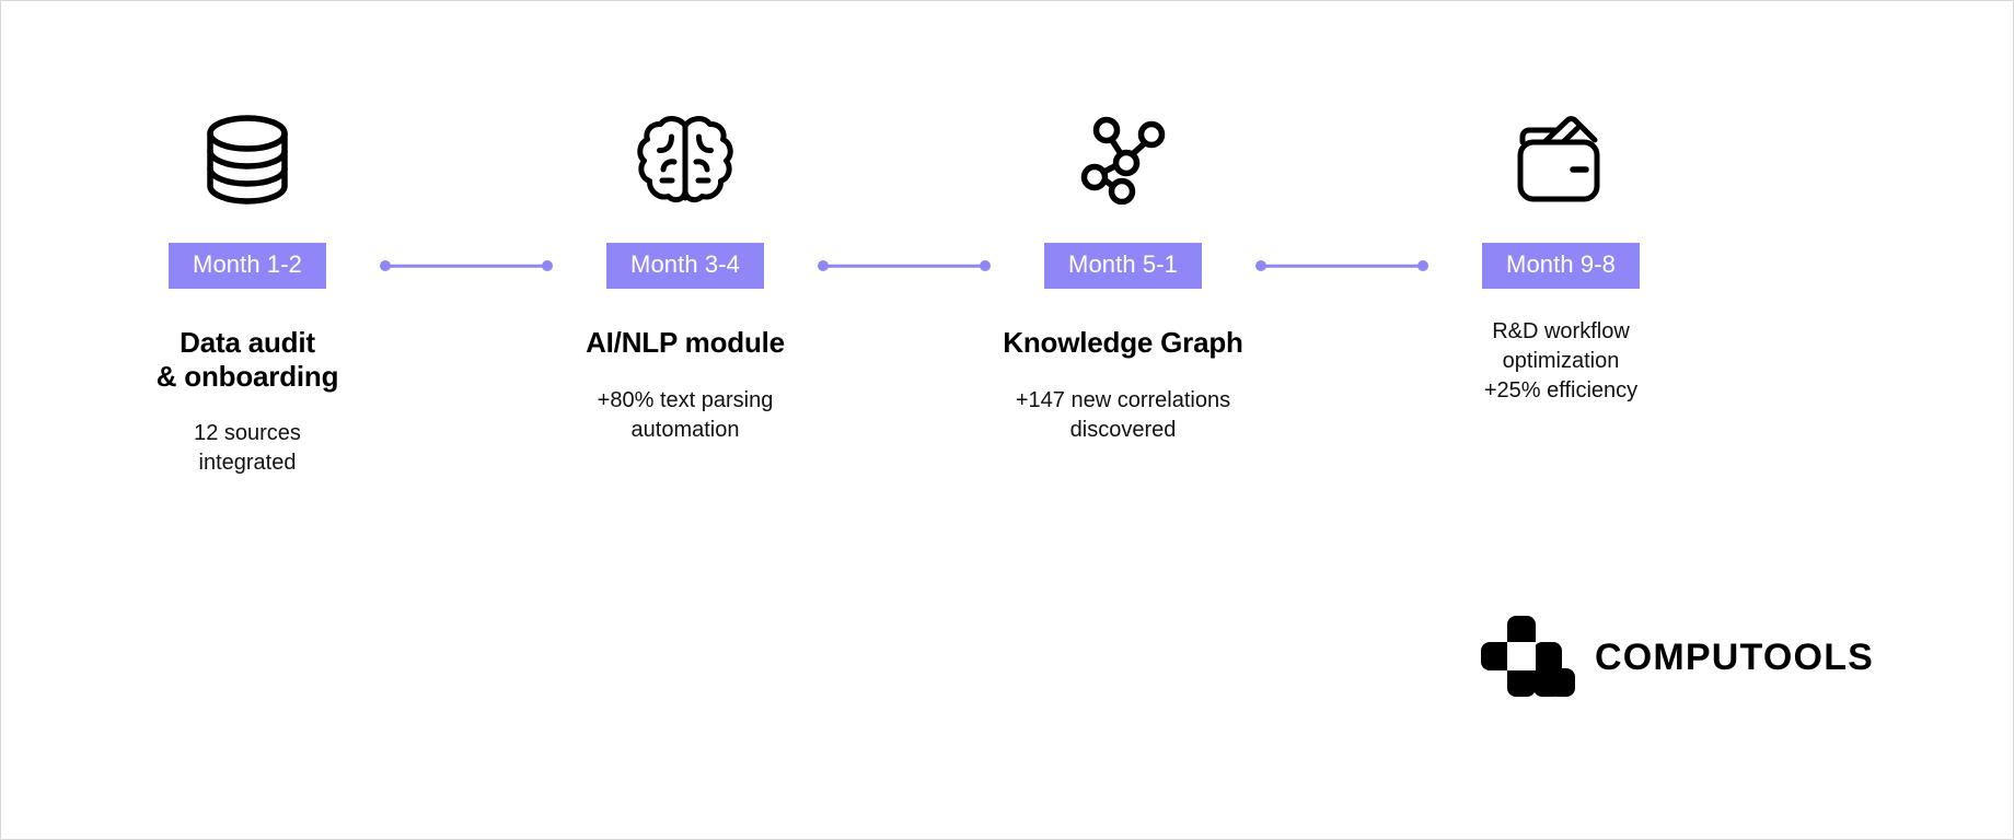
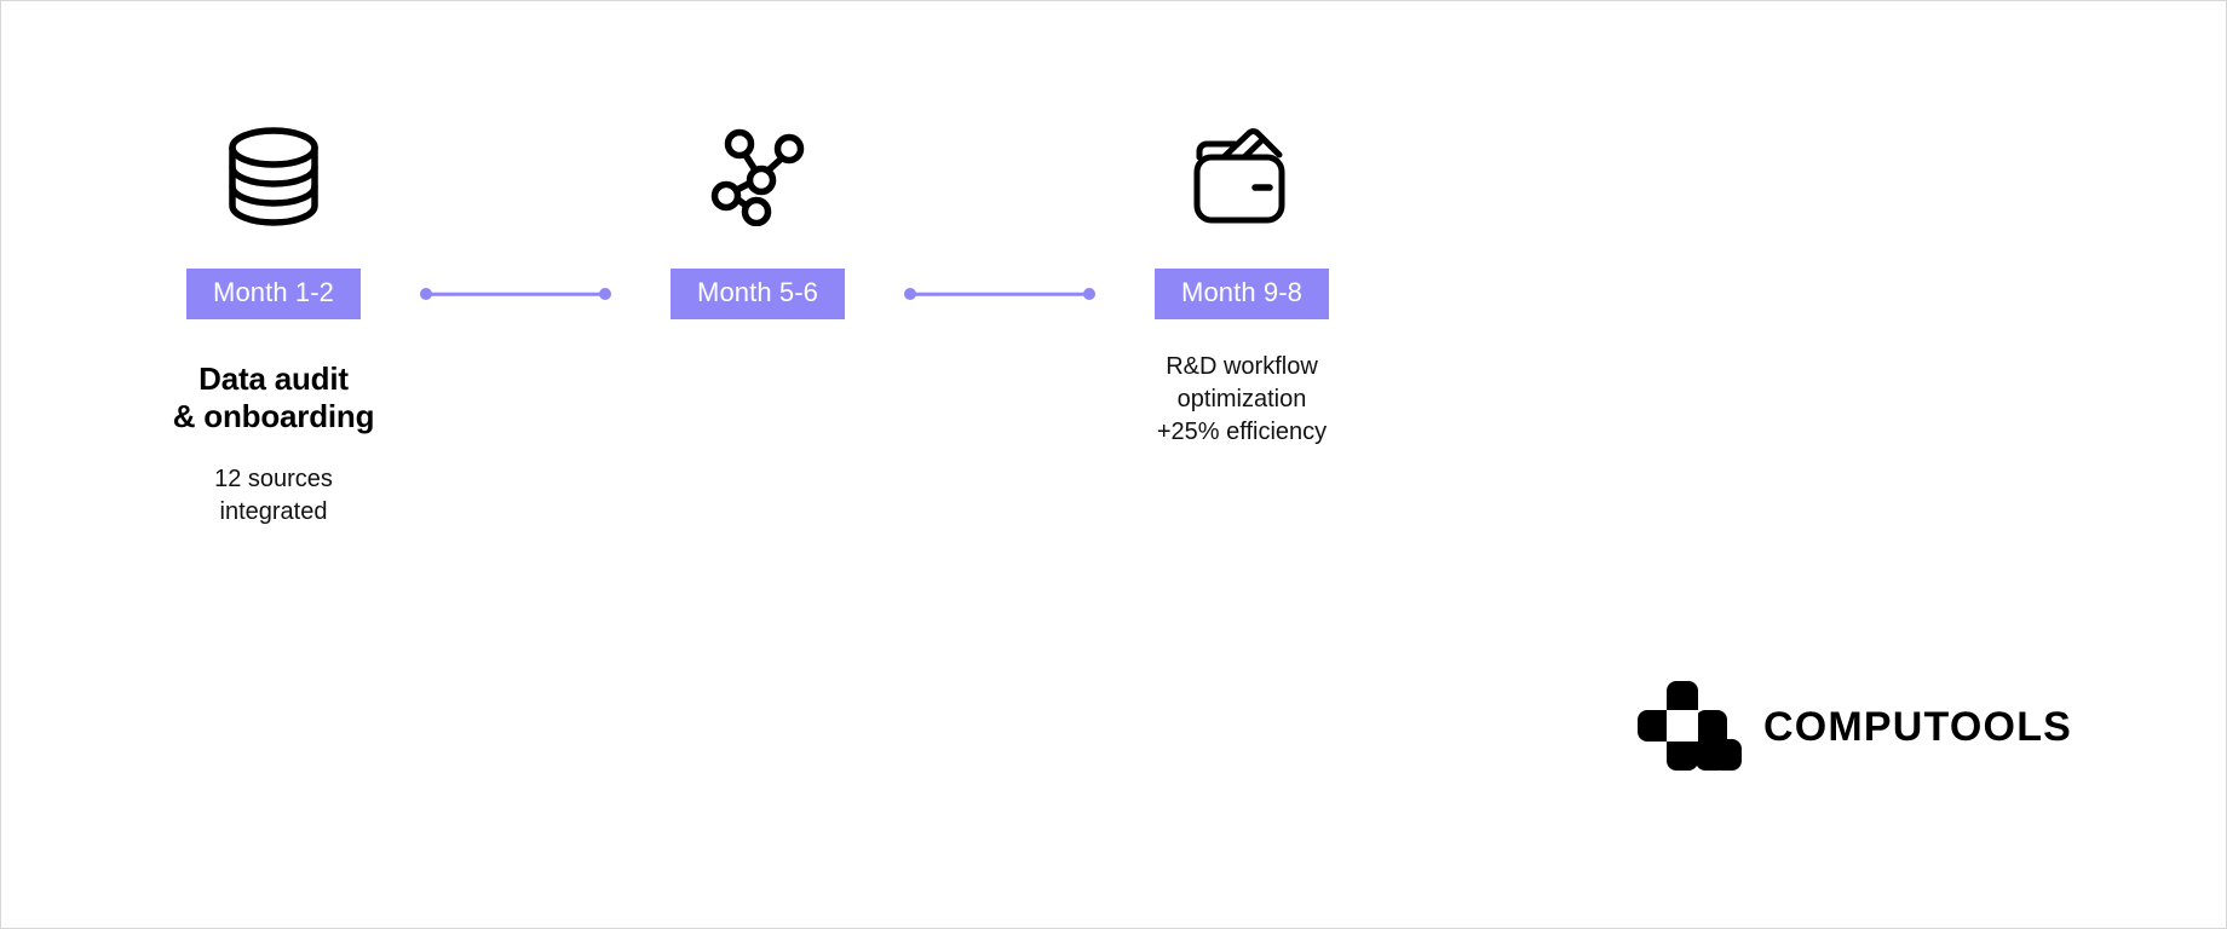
  Month 1-2
  Data audit
  & onboarding
  12 sources
  integrated
- Month 3-4
- AI/NLP module
- +80% text parsing
- automation
- Month 5-1
+ Month 5-6
- Knowledge Graph
- +147 new correlations
- discovered
  Month 9-8
  R&D workflow
  optimization
  +25% efficiency
  COMPUTOOLS
